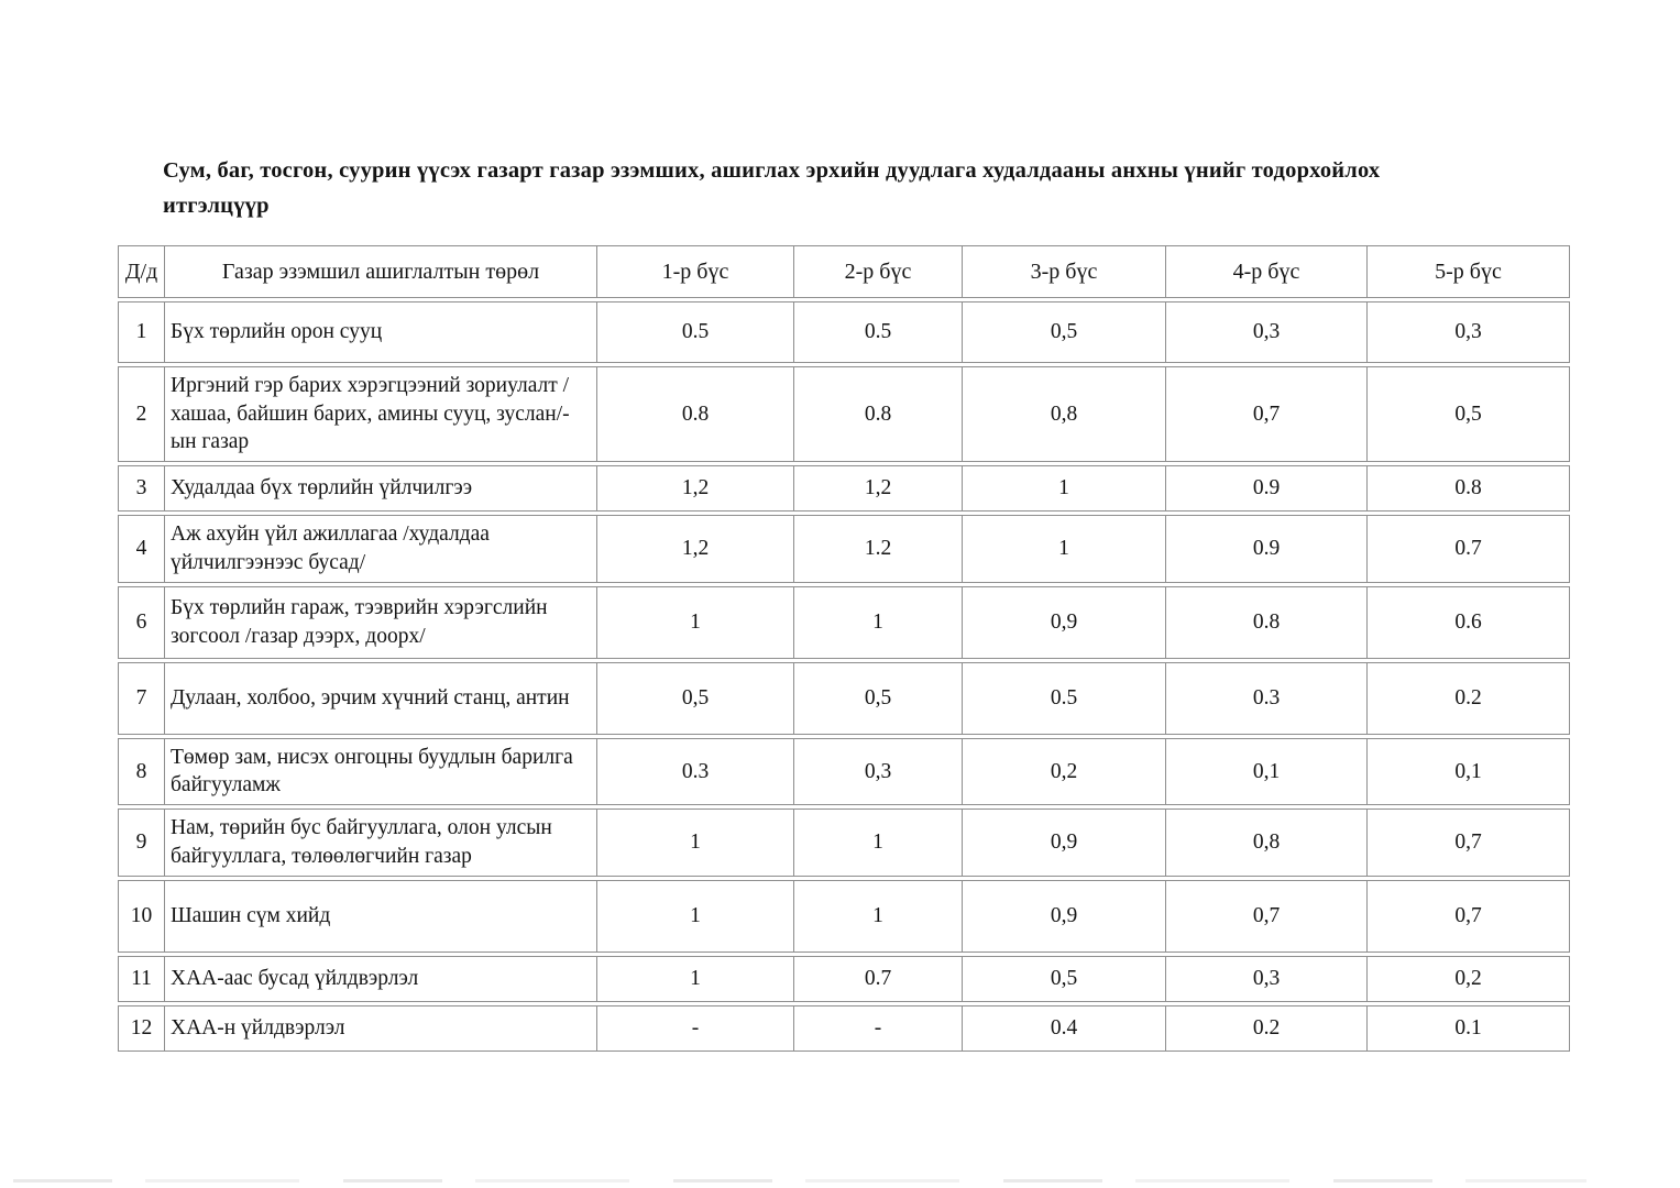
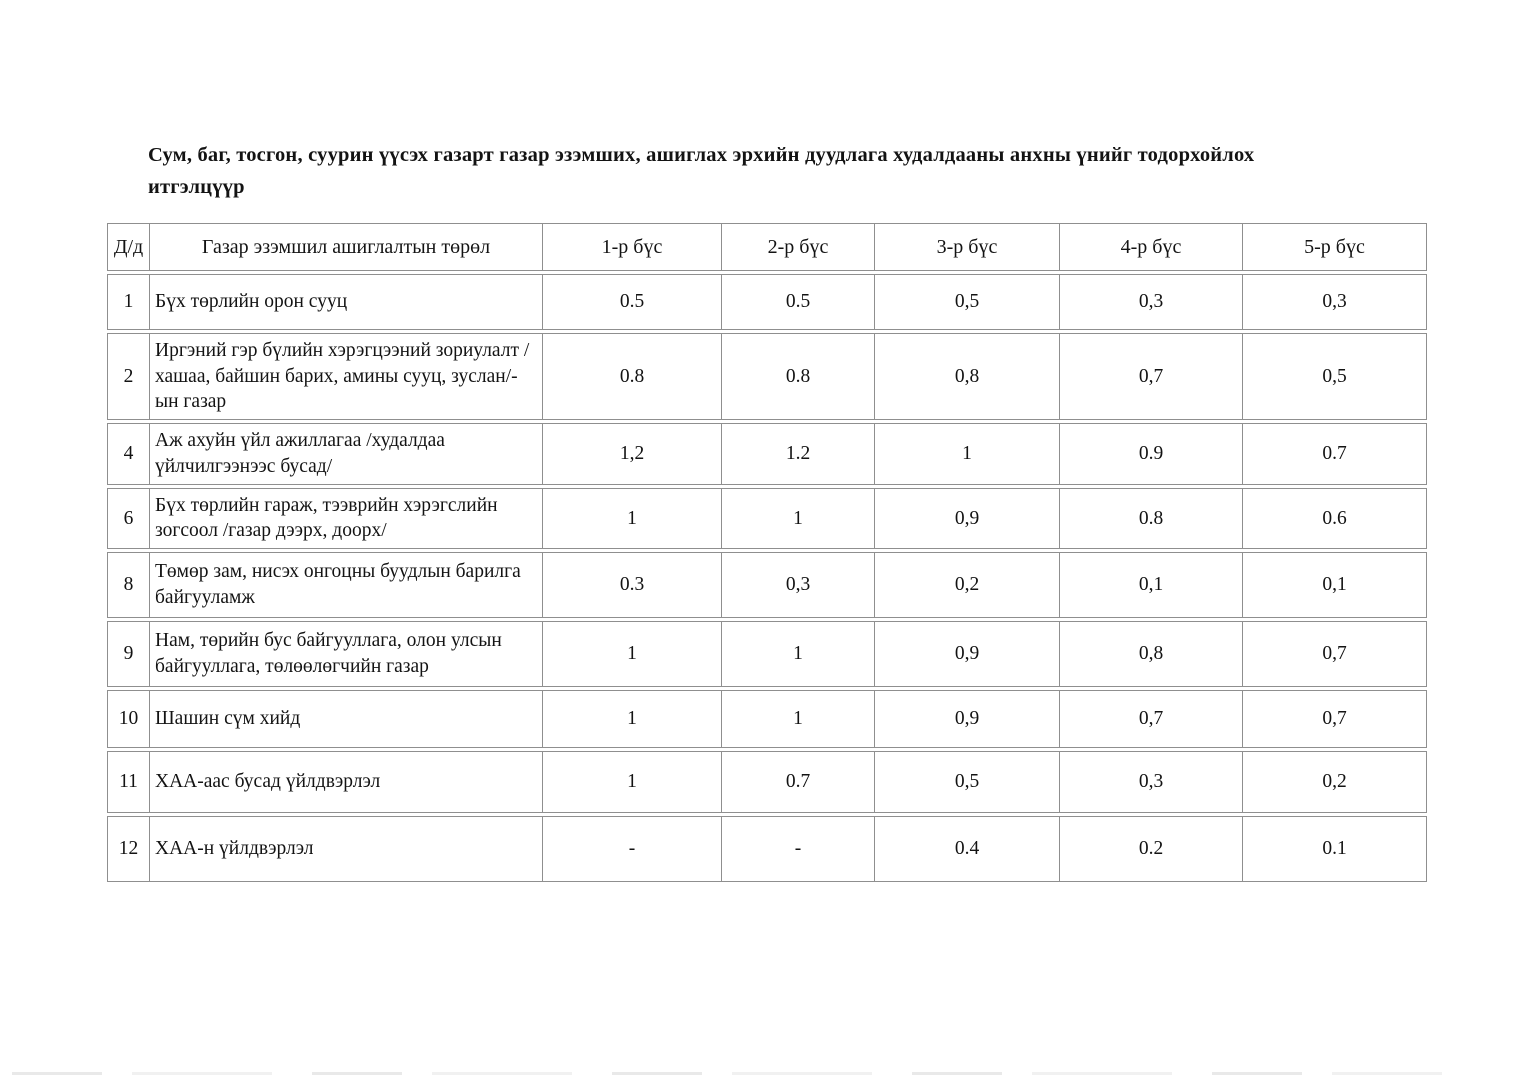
  Сум, баг, тосгон, суурин үүсэх газарт газар эзэмших, ашиглах эрхийн дуудлага худалдааны анхны үнийг тодорхойлох итгэлцүүр
  Д/д	Газар эзэмшил ашиглалтын төрөл	1-р бүс	2-р бүс	3-р бүс	4-р бүс	5-р бүс
  1	Бүх төрлийн орон сууц	0.5	0.5	0,5	0,3	0,3
- 2	Иргэний гэр барих хэрэгцээний зориулалт /хашаа, байшин барих, амины сууц, зуслан/-ын газар	0.8	0.8	0,8	0,7	0,5
+ 2	Иргэний гэр бүлийн хэрэгцээний зориулалт /хашаа, байшин барих, амины сууц, зуслан/-ын газар	0.8	0.8	0,8	0,7	0,5
- 3	Худалдаа бүх төрлийн үйлчилгээ	1,2	1,2	1	0.9	0.8
  4	Аж ахуйн үйл ажиллагаа /худалдаа үйлчилгээнээс бусад/	1,2	1.2	1	0.9	0.7
  6	Бүх төрлийн гараж, тээврийн хэрэгслийн зогсоол /газар дээрх, доорх/	1	1	0,9	0.8	0.6
- 7	Дулаан, холбоо, эрчим хүчний станц, антин	0,5	0,5	0.5	0.3	0.2
  8	Төмөр зам, нисэх онгоцны буудлын барилга байгууламж	0.3	0,3	0,2	0,1	0,1
  9	Нам, төрийн бус байгууллага, олон улсын байгууллага, төлөөлөгчийн газар	1	1	0,9	0,8	0,7
  10	Шашин сүм хийд	1	1	0,9	0,7	0,7
  11	ХАА-аас бусад үйлдвэрлэл	1	0.7	0,5	0,3	0,2
  12	ХАА-н үйлдвэрлэл	-	-	0.4	0.2	0.1
